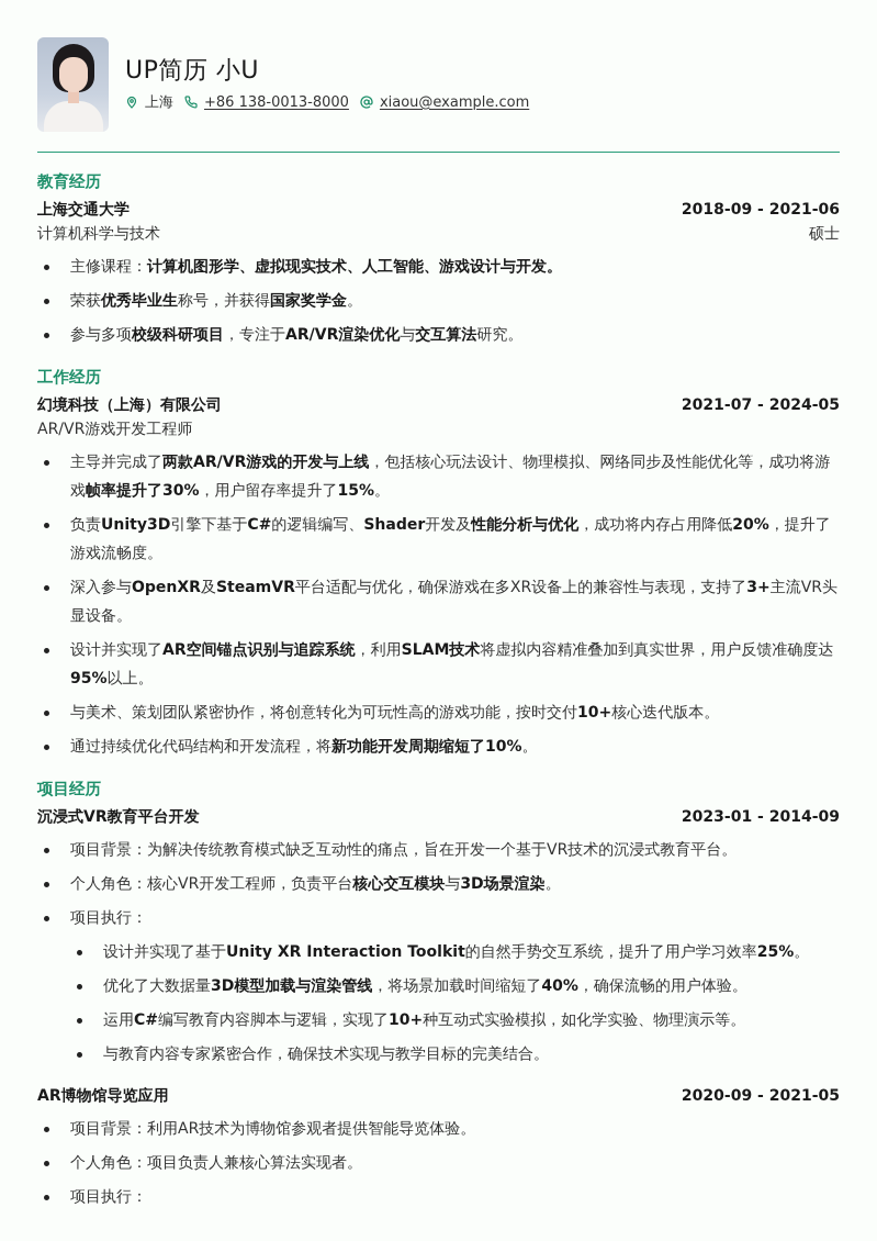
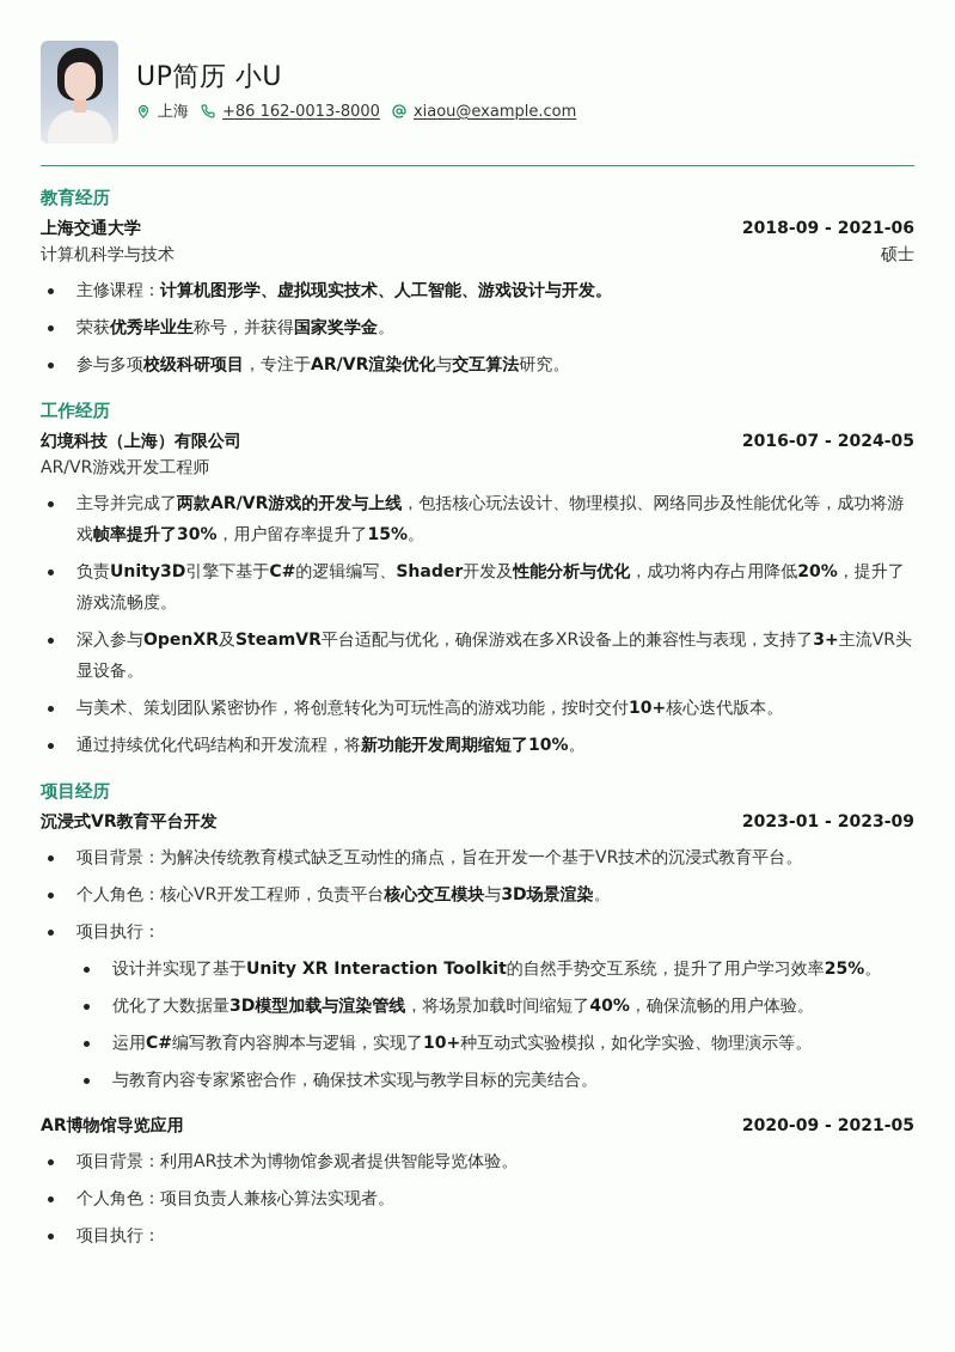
  UP简历 小U
  上海
- +86 138-0013-8000
+ +86 162-0013-8000
  xiaou@example.com
  教育经历
  上海交通大学
  2018-09 - 2021-06
  计算机科学与技术
  硕士
  主修课程：计算机图形学、虚拟现实技术、人工智能、游戏设计与开发。
  荣获优秀毕业生称号，并获得国家奖学金。
  参与多项校级科研项目，专注于AR/VR渲染优化与交互算法研究。
  工作经历
  幻境科技（上海）有限公司
- 2021-07 - 2024-05
+ 2016-07 - 2024-05
  AR/VR游戏开发工程师
  主导并完成了两款AR/VR游戏的开发与上线，包括核心玩法设计、物理模拟、网络同步及性能优化等，成功将游戏帧率提升了30%，用户留存率提升了15%。
  负责Unity3D引擎下基于C#的逻辑编写、Shader开发及性能分析与优化，成功将内存占用降低20%，提升了游戏流畅度。
  深入参与OpenXR及SteamVR平台适配与优化，确保游戏在多XR设备上的兼容性与表现，支持了3+主流VR头显设备。
- 设计并实现了AR空间锚点识别与追踪系统，利用SLAM技术将虚拟内容精准叠加到真实世界，用户反馈准确度达95%以上。
  与美术、策划团队紧密协作，将创意转化为可玩性高的游戏功能，按时交付10+核心迭代版本。
  通过持续优化代码结构和开发流程，将新功能开发周期缩短了10%。
  项目经历
  沉浸式VR教育平台开发
- 2023-01 - 2014-09
+ 2023-01 - 2023-09
  项目背景：为解决传统教育模式缺乏互动性的痛点，旨在开发一个基于VR技术的沉浸式教育平台。
  个人角色：核心VR开发工程师，负责平台核心交互模块与3D场景渲染。
  项目执行：
  设计并实现了基于Unity XR Interaction Toolkit的自然手势交互系统，提升了用户学习效率25%。
  优化了大数据量3D模型加载与渲染管线，将场景加载时间缩短了40%，确保流畅的用户体验。
  运用C#编写教育内容脚本与逻辑，实现了10+种互动式实验模拟，如化学实验、物理演示等。
  与教育内容专家紧密合作，确保技术实现与教学目标的完美结合。
  AR博物馆导览应用
  2020-09 - 2021-05
  项目背景：利用AR技术为博物馆参观者提供智能导览体验。
  个人角色：项目负责人兼核心算法实现者。
  项目执行：
